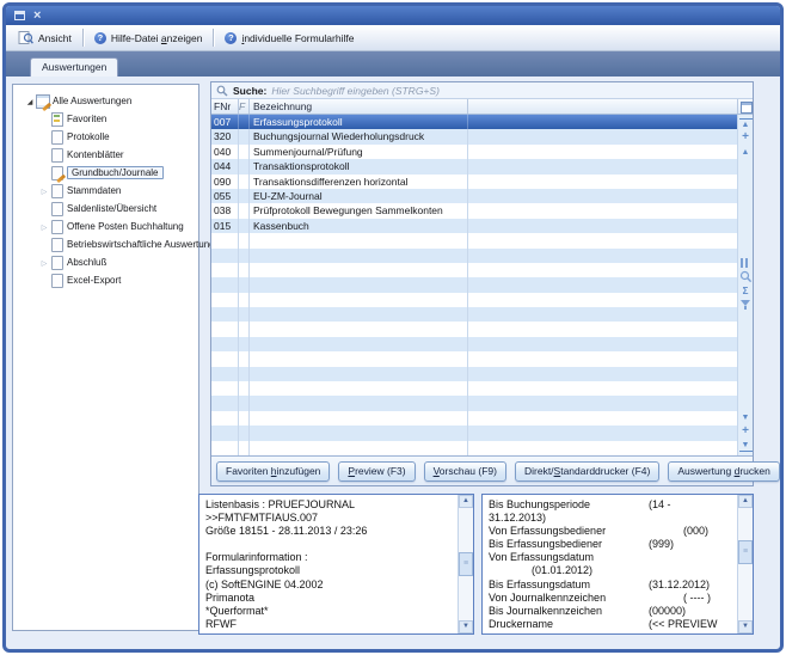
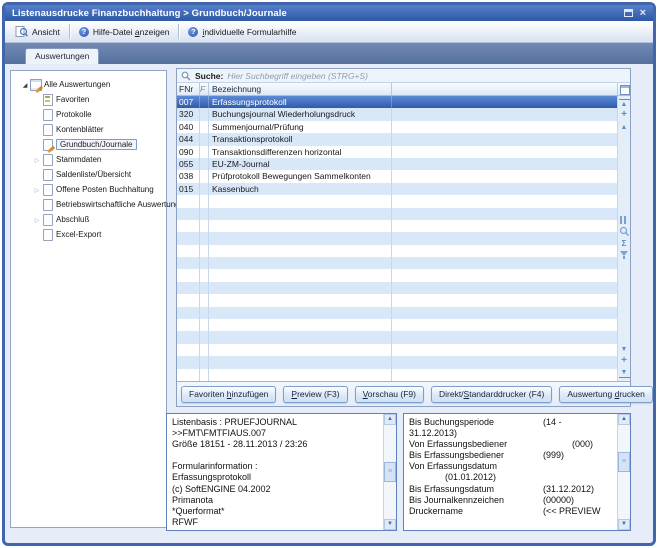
+ Listenausdrucke Finanzbuchhaltung > Grundbuch/Journale
  ×
  Ansicht
  Hilfe-Datei anzeigen
  individuelle Formularhilfe
  Auswertungen
  Alle Auswertungen
  Favoriten
  Protokolle
  Kontenblätter
  Grundbuch/Journale
  Stammdaten
  Saldenliste/Übersicht
  Offene Posten Buchhaltung
  Betriebswirtschaftliche Auswertun
  Abschluß
  Excel-Export
  Suche:
  Hier Suchbegriff eingeben (STRG+S)
  FNr
  F
  Bezeichnung
  007
  Erfassungsprotokoll
  320
  Buchungsjournal Wiederholungsdruck
  040
  Summenjournal/Prüfung
  044
  Transaktionsprotokoll
  090
  Transaktionsdifferenzen horizontal
  055
  EU-ZM-Journal
  038
  Prüfprotokoll Bewegungen Sammelkonten
  015
  Kassenbuch
  Favoriten hinzufügen
  Preview (F3)
  Vorschau (F9)
  Direkt/Standarddrucker (F4)
  Auswertung drucken
  Listenbasis : PRUEFJOURNAL
  >>FMT\FMTFIAUS.007
  Größe 18151 - 28.11.2013 / 23:26
  Formularinformation :
  Erfassungsprotokoll
  (c) SoftENGINE 04.2002
  Primanota
  *Querformat*
  RFWF
  Bis Buchungsperiode
  (14 -
  31.12.2013)
  Von Erfassungsbediener
  (000)
  Bis Erfassungsbediener
  (999)
  Von Erfassungsdatum
  (01.01.2012)
  Bis Erfassungsdatum
  (31.12.2012)
- Von Journalkennzeichen
- ( ---- )
  Bis Journalkennzeichen
  (00000)
  Druckername
  (<< PREVIEW
